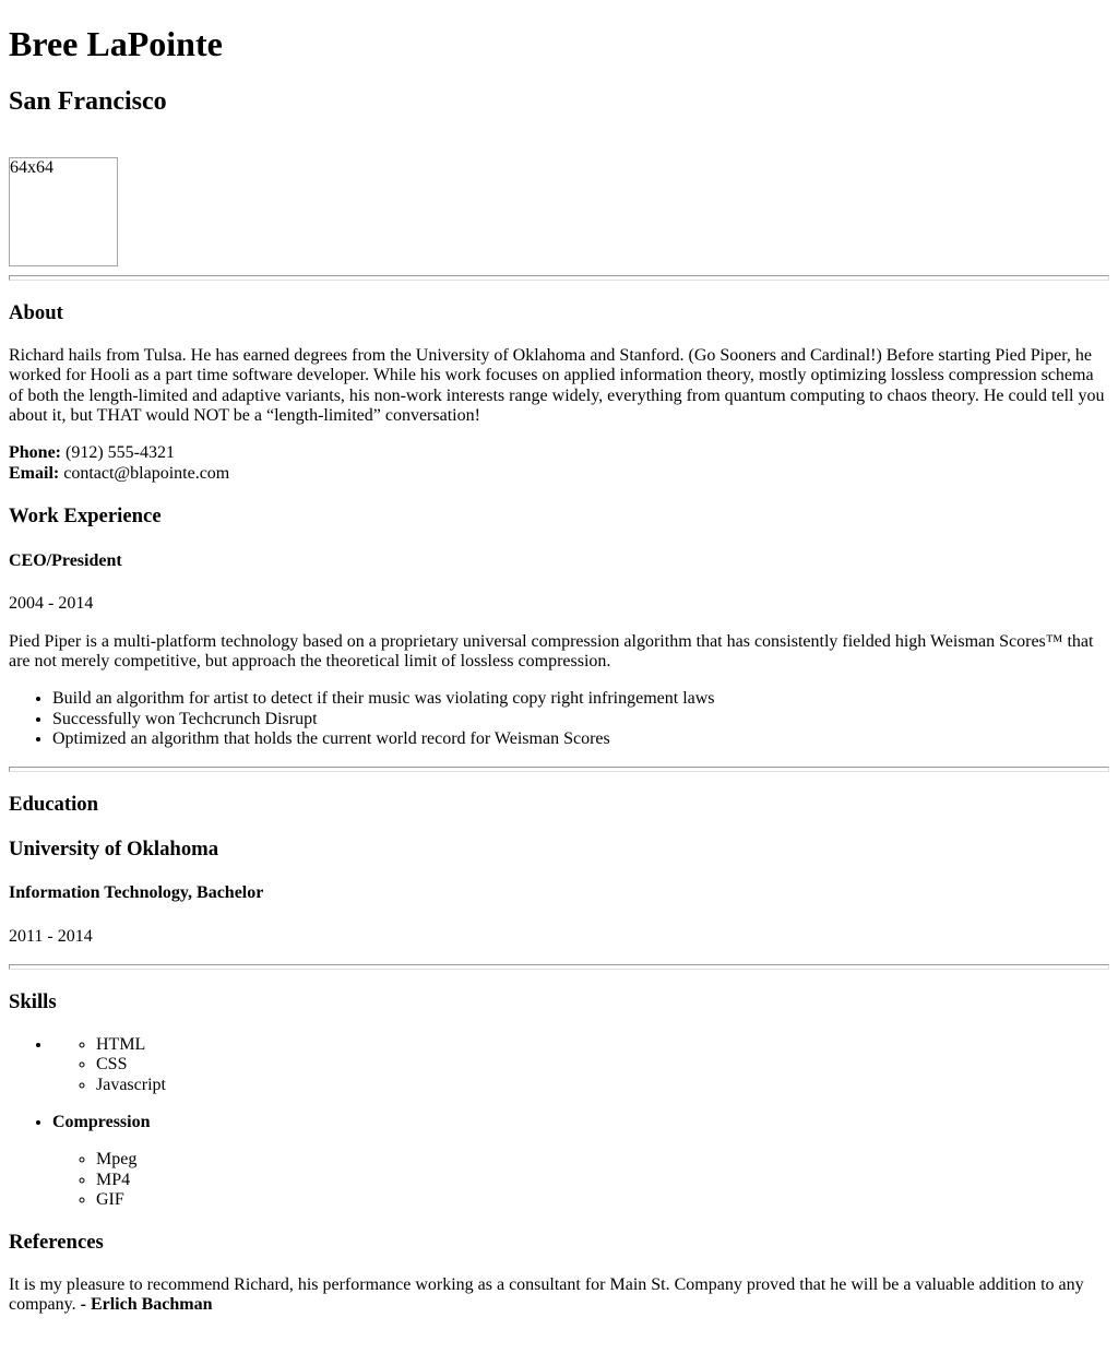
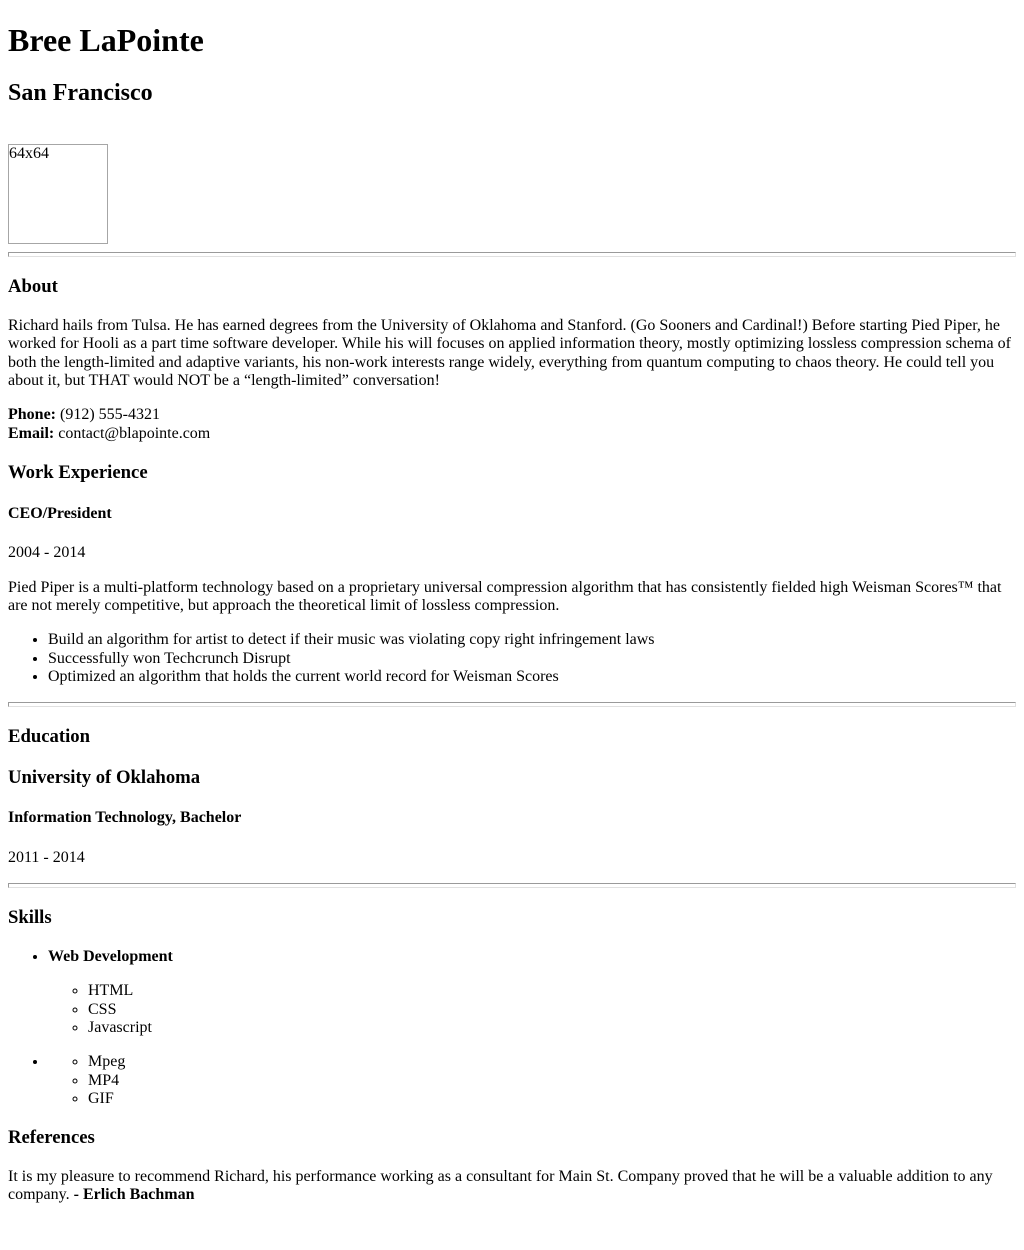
  Bree LaPointe
  San Francisco
  64x64
  About
- Richard hails from Tulsa. He has earned degrees from the University of Oklahoma and Stanford. (Go Sooners and Cardinal!) Before starting Pied Piper, he worked for Hooli as a part time software developer. While his work focuses on applied information theory, mostly optimizing lossless compression schema of both the length-limited and adaptive variants, his non-work interests range widely, everything from quantum computing to chaos theory. He could tell you about it, but THAT would NOT be a “length-limited” conversation!
+ Richard hails from Tulsa. He has earned degrees from the University of Oklahoma and Stanford. (Go Sooners and Cardinal!) Before starting Pied Piper, he worked for Hooli as a part time software developer. While his will focuses on applied information theory, mostly optimizing lossless compression schema of both the length-limited and adaptive variants, his non-work interests range widely, everything from quantum computing to chaos theory. He could tell you about it, but THAT would NOT be a “length-limited” conversation!
  Phone: (912) 555-4321
  Email: contact@blapointe.com
  Work Experience
  CEO/President
  2004 - 2014
  Pied Piper is a multi-platform technology based on a proprietary universal compression algorithm that has consistently fielded high Weisman Scores™ that are not merely competitive, but approach the theoretical limit of lossless compression.
  Build an algorithm for artist to detect if their music was violating copy right infringement laws
  Successfully won Techcrunch Disrupt
  Optimized an algorithm that holds the current world record for Weisman Scores
  Education
  University of Oklahoma
  Information Technology, Bachelor
  2011 - 2014
  Skills
+ Web Development
  HTML
  CSS
  Javascript
- Compression
  Mpeg
  MP4
  GIF
  References
  It is my pleasure to recommend Richard, his performance working as a consultant for Main St. Company proved that he will be a valuable addition to any company. - Erlich Bachman
